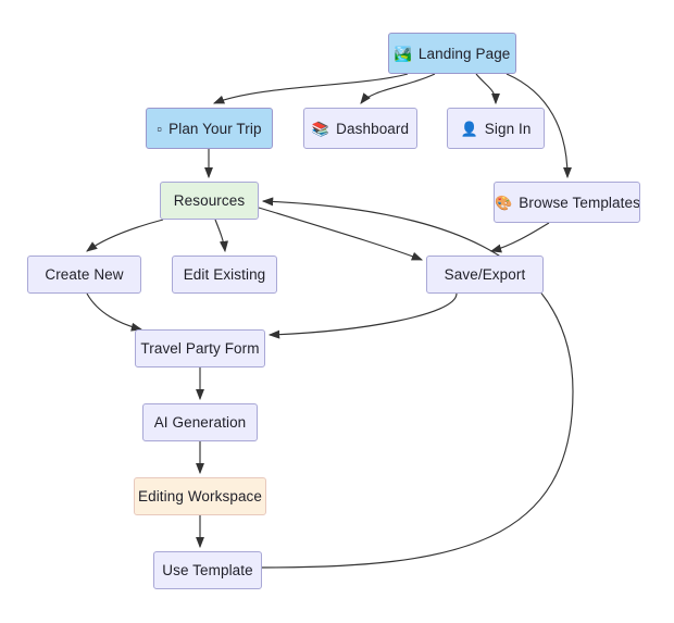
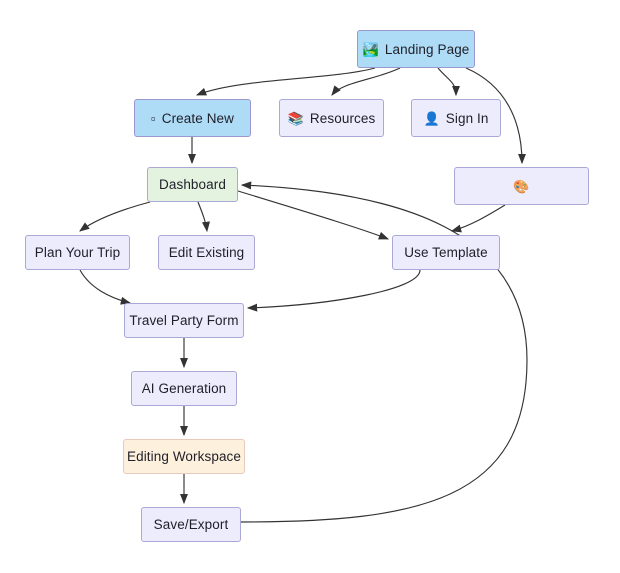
  🏞️
  Landing Page
  ▫
- Plan Your Trip
+ Create New
  📚
- Dashboard
+ Resources
  👤
  Sign In
- Resources
+ Dashboard
  🎨
- Browse Templates
- Create New
+ Plan Your Trip
  Edit Existing
- Save/Export
+ Use Template
  Travel Party Form
  AI Generation
  Editing Workspace
- Use Template
+ Save/Export
